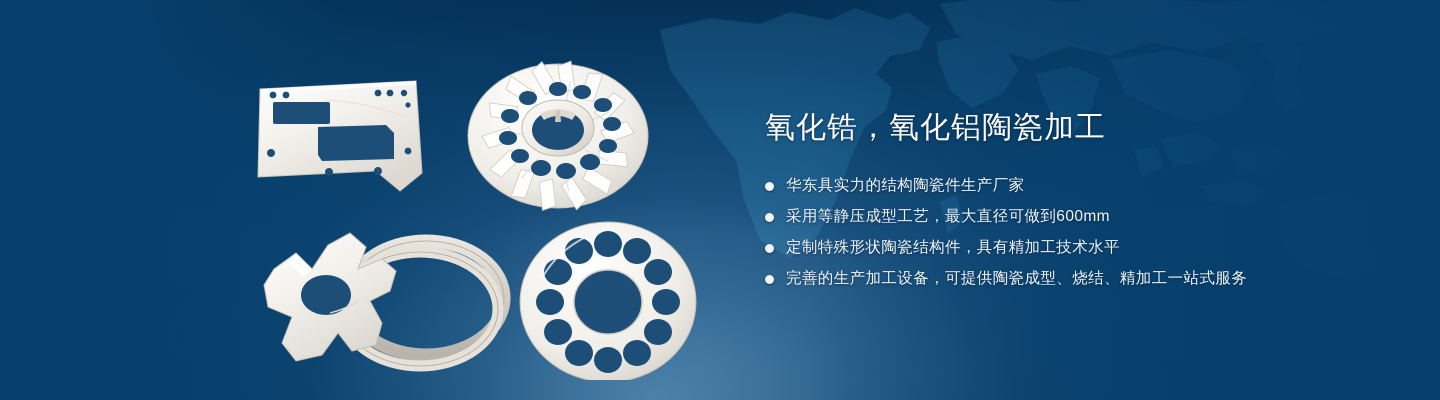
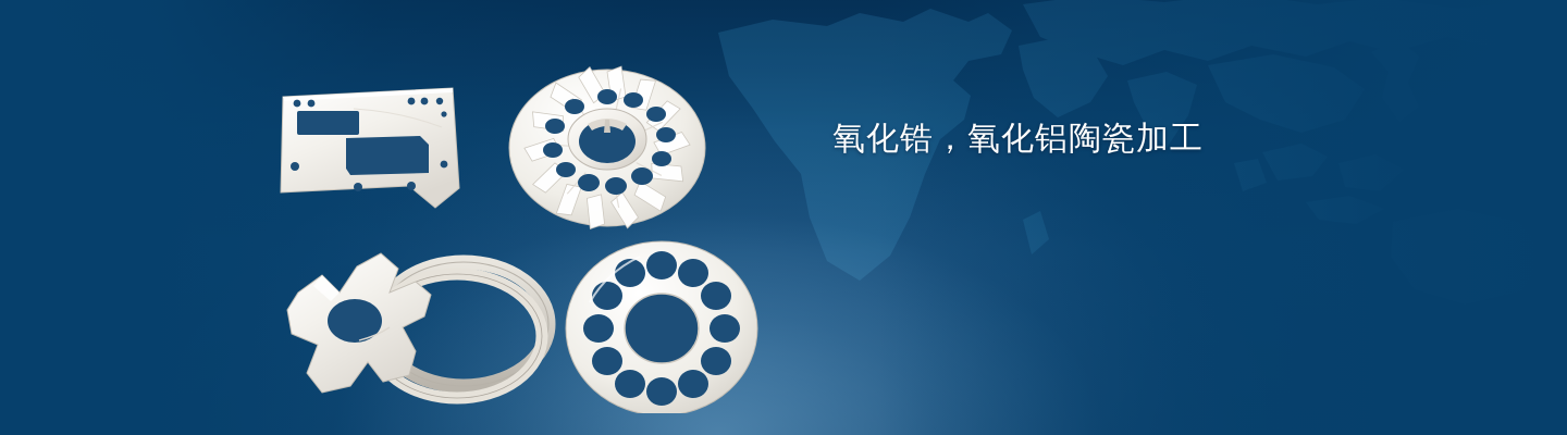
  氧化锆，氧化铝陶瓷加工
- 华东具实力的结构陶瓷件生产厂家
- 采用等静压成型工艺，最大直径可做到600mm
- 定制特殊形状陶瓷结构件，具有精加工技术水平
- 完善的生产加工设备，可提供陶瓷成型、烧结、精加工一站式服务
